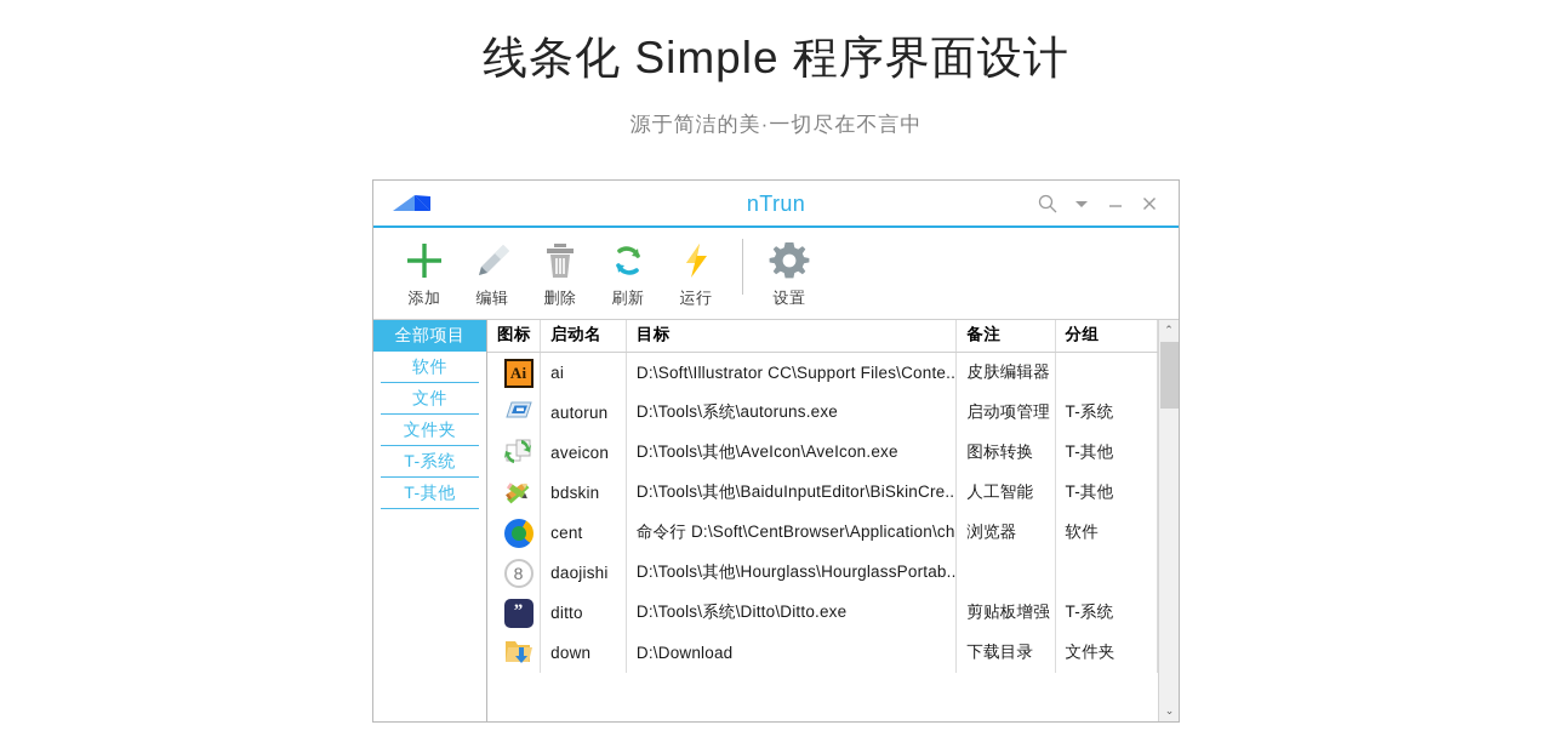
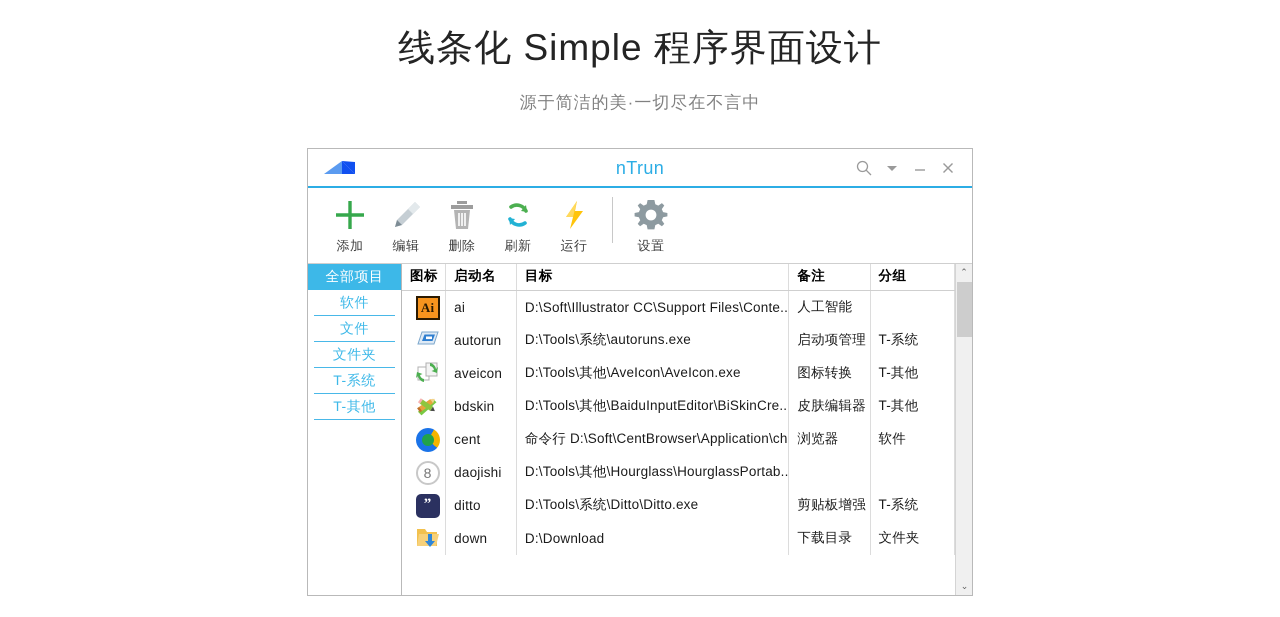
  线条化 Simple 程序界面设计
  源于简洁的美·一切尽在不言中
  nTrun
  添加
  编辑
  删除
  刷新
  运行
  设置
  全部项目
  软件
  文件
  文件夹
  T-系统
  T-其他
  图标	启动名	目标	备注	分组
- Ai	ai	D:\Soft\Illustrator CC\Support Files\Conte..	皮肤编辑器
+ Ai	ai	D:\Soft\Illustrator CC\Support Files\Conte..	人工智能
  	autorun	D:\Tools\系统\autoruns.exe	启动项管理	T-系统
  	aveicon	D:\Tools\其他\AveIcon\AveIcon.exe	图标转换	T-其他
- 	bdskin	D:\Tools\其他\BaiduInputEditor\BiSkinCre..	人工智能	T-其他
+ 	bdskin	D:\Tools\其他\BaiduInputEditor\BiSkinCre..	皮肤编辑器	T-其他
  	cent	命令行 D:\Soft\CentBrowser\Application\ch	浏览器	软件
  8	daojishi	D:\Tools\其他\Hourglass\HourglassPortab..
  ”	ditto	D:\Tools\系统\Ditto\Ditto.exe	剪贴板增强	T-系统
  	down	D:\Download	下载目录	文件夹
  ⌃
  ⌄
